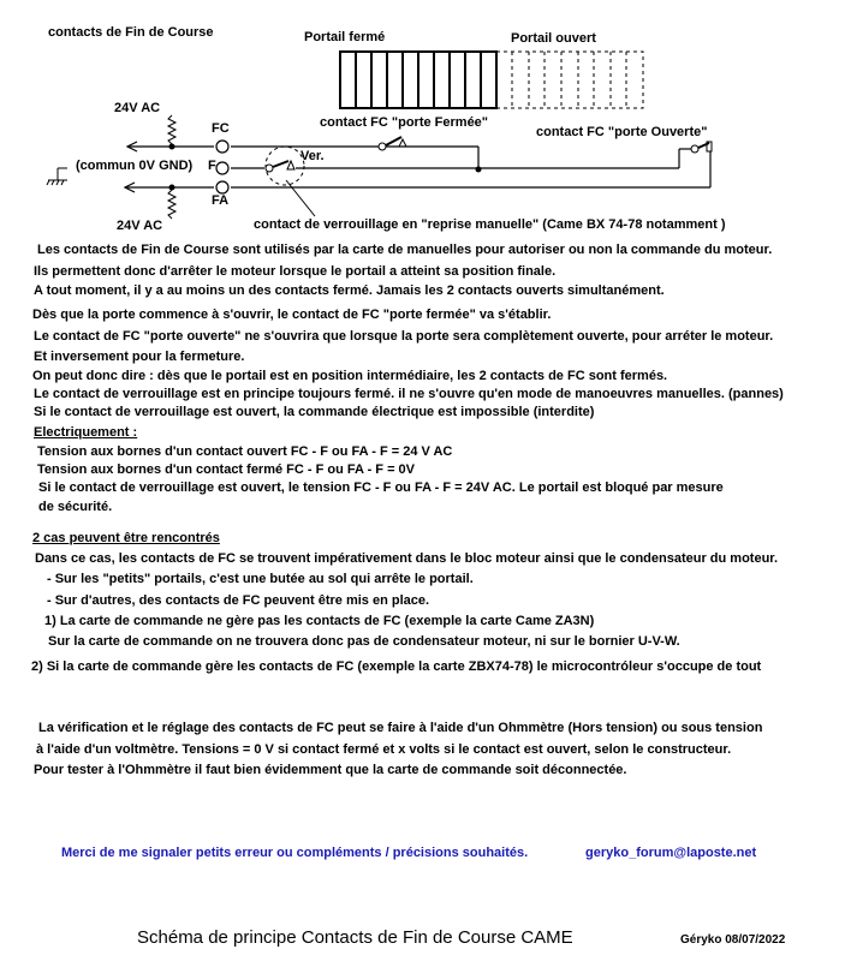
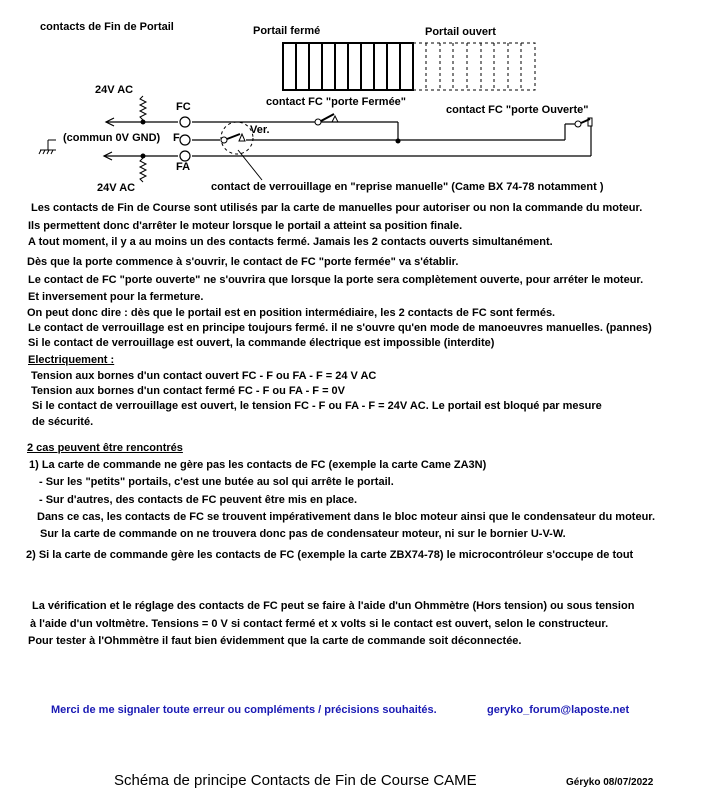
- contacts de Fin de Course
+ contacts de Fin de Portail
  Portail fermé
  Portail ouvert
  24V AC
  FC
  contact FC "porte Fermée"
  contact FC "porte Ouverte"
  (commun 0V GND)
  F
  Ver.
  FA
  24V AC
  contact de verrouillage en "reprise manuelle" (Came BX 74-78 notamment )
  Les contacts de Fin de Course sont utilisés par la carte de manuelles pour autoriser ou non la commande du moteur.
  Ils permettent donc d'arrêter le moteur lorsque le portail a atteint sa position finale.
  A tout moment, il y a au moins un des contacts fermé. Jamais les 2 contacts ouverts simultanément.
  Dès que la porte commence à s'ouvrir, le contact de FC "porte fermée" va s'établir.
  Le contact de FC "porte ouverte" ne s'ouvrira que lorsque la porte sera complètement ouverte, pour arréter le moteur.
  Et inversement pour la fermeture.
  On peut donc dire : dès que le portail est en position intermédiaire, les 2 contacts de FC sont fermés.
  Le contact de verrouillage est en principe toujours fermé. il ne s'ouvre qu'en mode de manoeuvres manuelles. (pannes)
  Si le contact de verrouillage est ouvert, la commande électrique est impossible (interdite)
  Electriquement :
  Tension aux bornes d'un contact ouvert FC - F ou FA - F = 24 V AC
  Tension aux bornes d'un contact fermé FC - F ou FA - F = 0V
  Si le contact de verrouillage est ouvert, le tension FC - F ou FA - F = 24V AC. Le portail est bloqué par mesure
  de sécurité.
  2 cas peuvent être rencontrés
- Dans ce cas, les contacts de FC se trouvent impérativement dans le bloc moteur ainsi que le condensateur du moteur.
+ 1) La carte de commande ne gère pas les contacts de FC (exemple la carte Came ZA3N)
  - Sur les "petits" portails, c'est une butée au sol qui arrête le portail.
  - Sur d'autres, des contacts de FC peuvent être mis en place.
- 1) La carte de commande ne gère pas les contacts de FC (exemple la carte Came ZA3N)
+ Dans ce cas, les contacts de FC se trouvent impérativement dans le bloc moteur ainsi que le condensateur du moteur.
  Sur la carte de commande on ne trouvera donc pas de condensateur moteur, ni sur le bornier U-V-W.
  2) Si la carte de commande gère les contacts de FC (exemple la carte ZBX74-78) le microcontróleur s'occupe de tout
  La vérification et le réglage des contacts de FC peut se faire à l'aide d'un Ohmmètre (Hors tension) ou sous tension
  à l'aide d'un voltmètre. Tensions = 0 V si contact fermé et x volts si le contact est ouvert, selon le constructeur.
  Pour tester à l'Ohmmètre il faut bien évidemment que la carte de commande soit déconnectée.
- Merci de me signaler petits erreur ou compléments / précisions souhaités.
+ Merci de me signaler toute erreur ou compléments / précisions souhaités.
  geryko_forum@laposte.net
  Schéma de principe Contacts de Fin de Course CAME
  Géryko 08/07/2022
